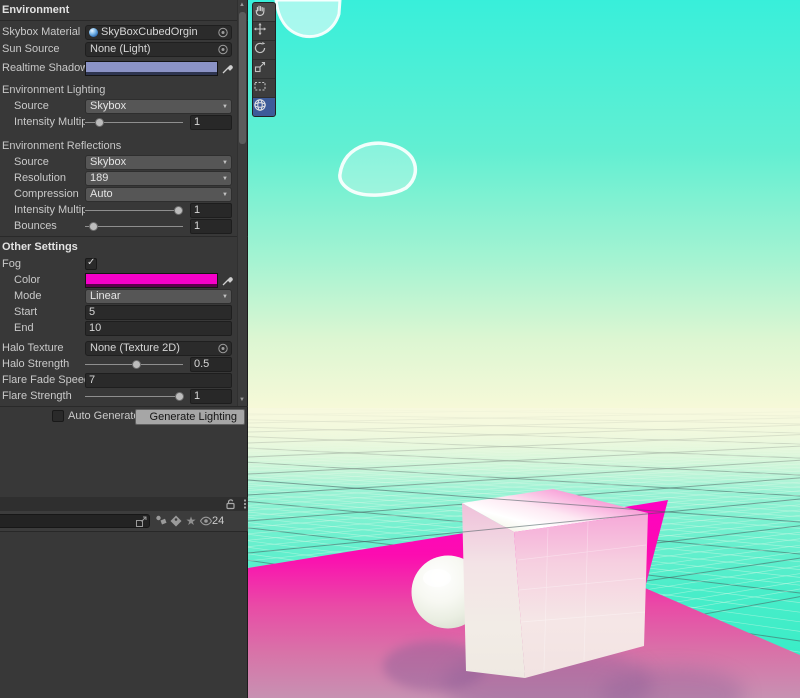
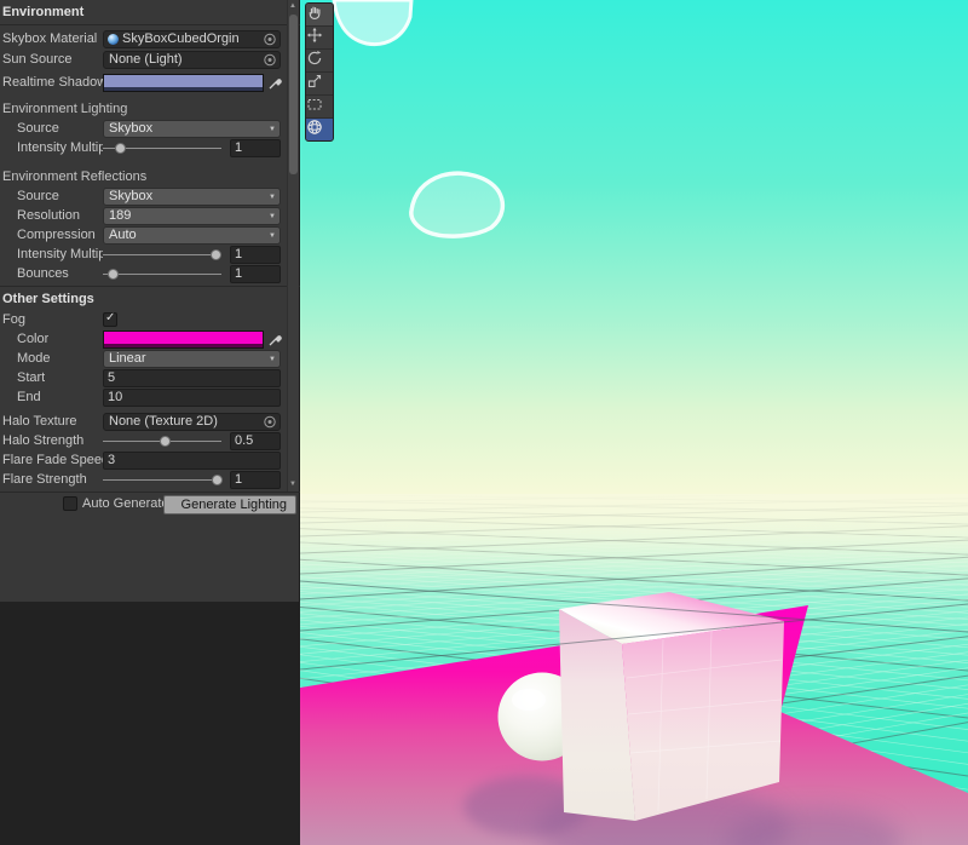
  Environment
  Skybox Material
  SkyBoxCubedOrgin
  Sun Source
  None (Light)
  Realtime Shado
  Environment Lighting
  Source
  Skybox
  Intensity Multi
  1
  Environment Reflections
  Source
  Skybox
  Resolution
  189
  Compression
  Auto
  Intensity Multi
  1
  Bounces
  1
  Other Settings
  Fog
  Color
  Mode
  Linear
  Start
  5
  End
  10
  Halo Texture
  None (Texture 2D)
  Halo Strength
  0.5
  Flare Fade Spee
- 7
+ 3
  Flare Strength
  1
  Auto Generat
  Generate Lighting
- ★
- 24
